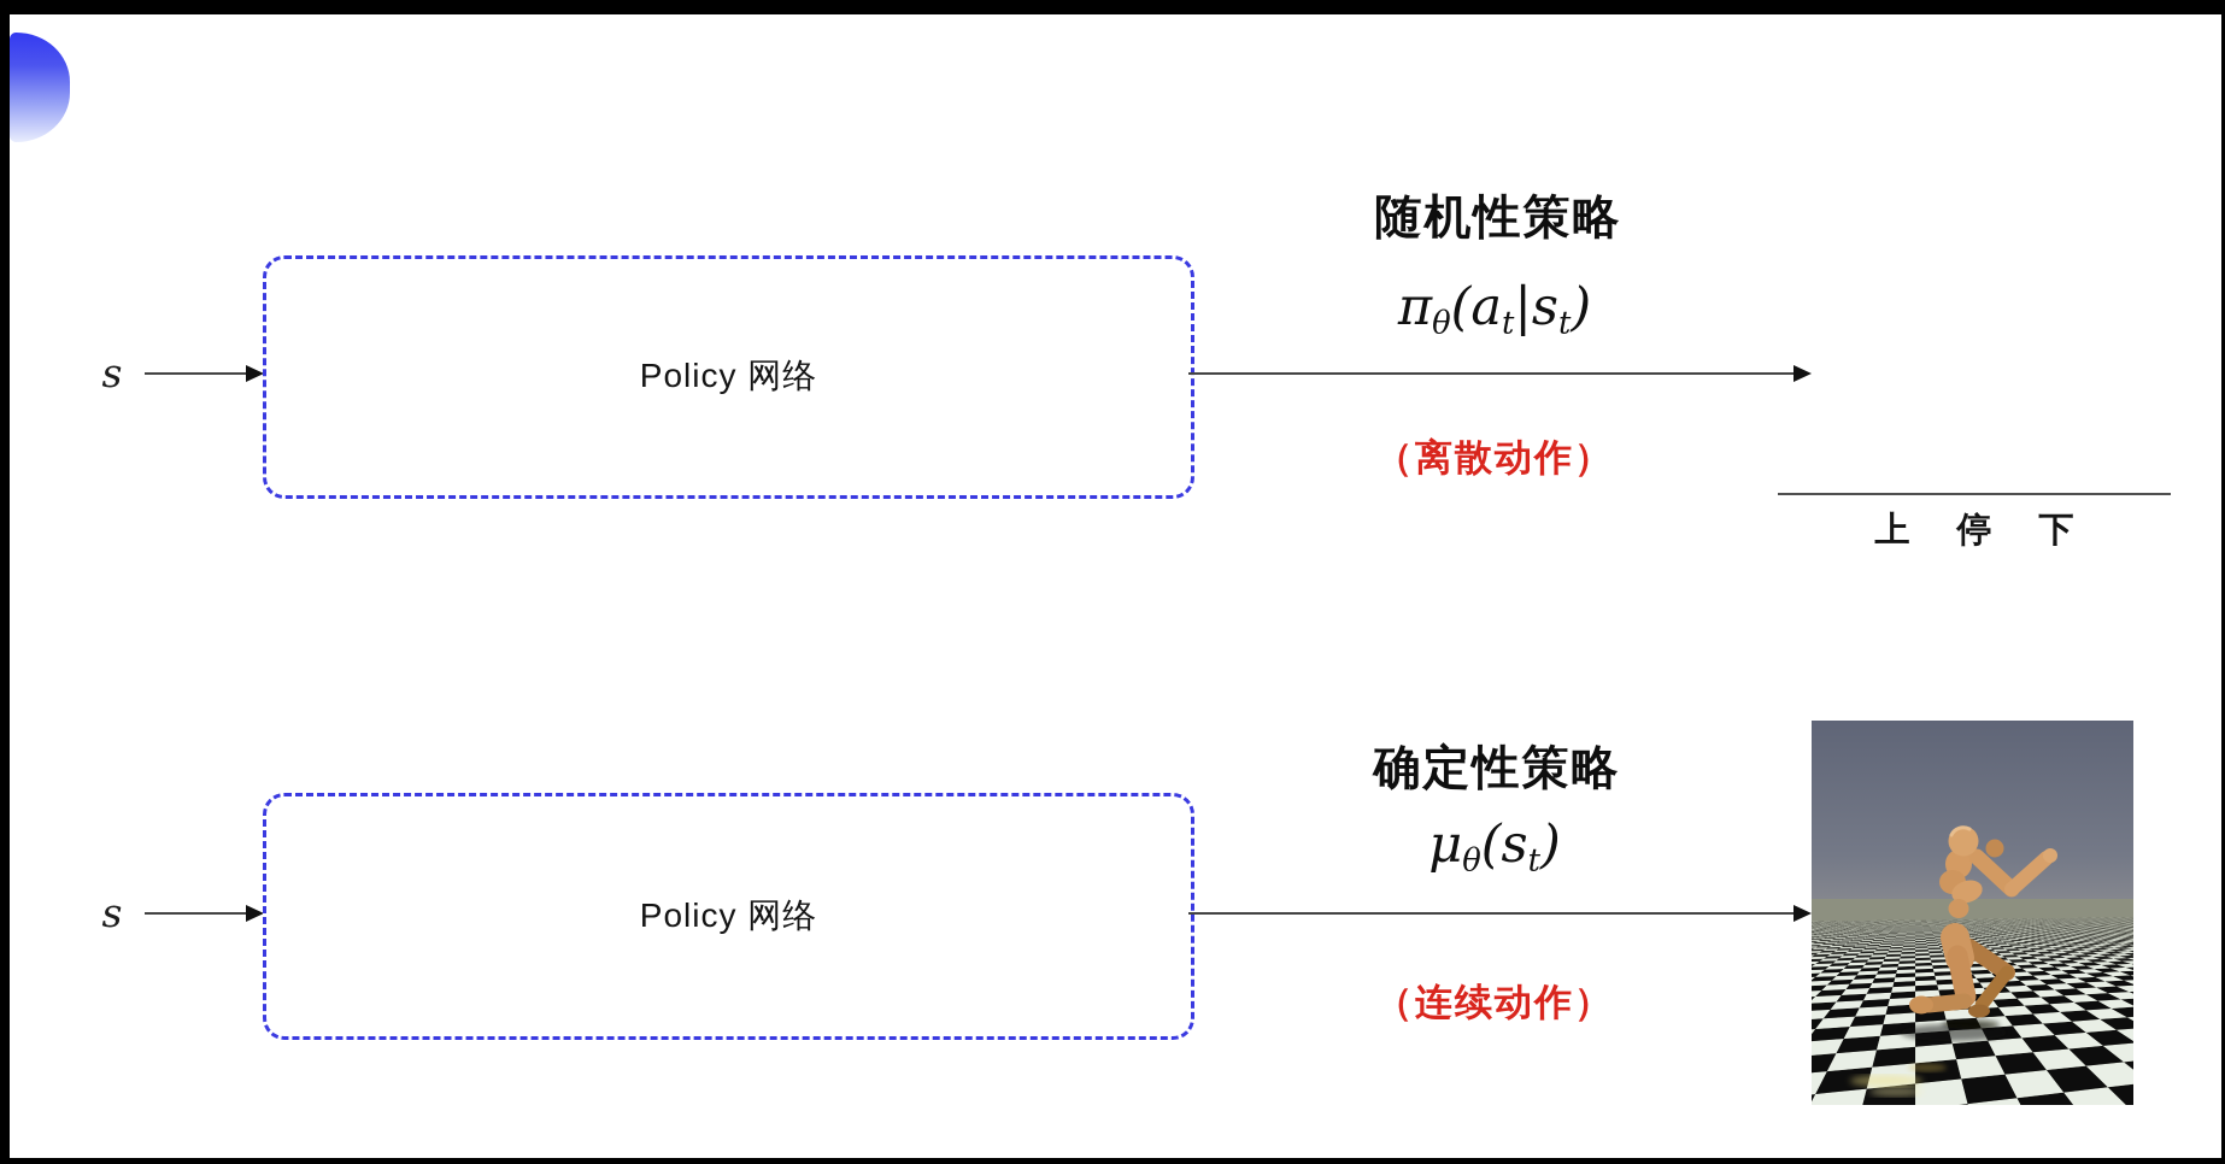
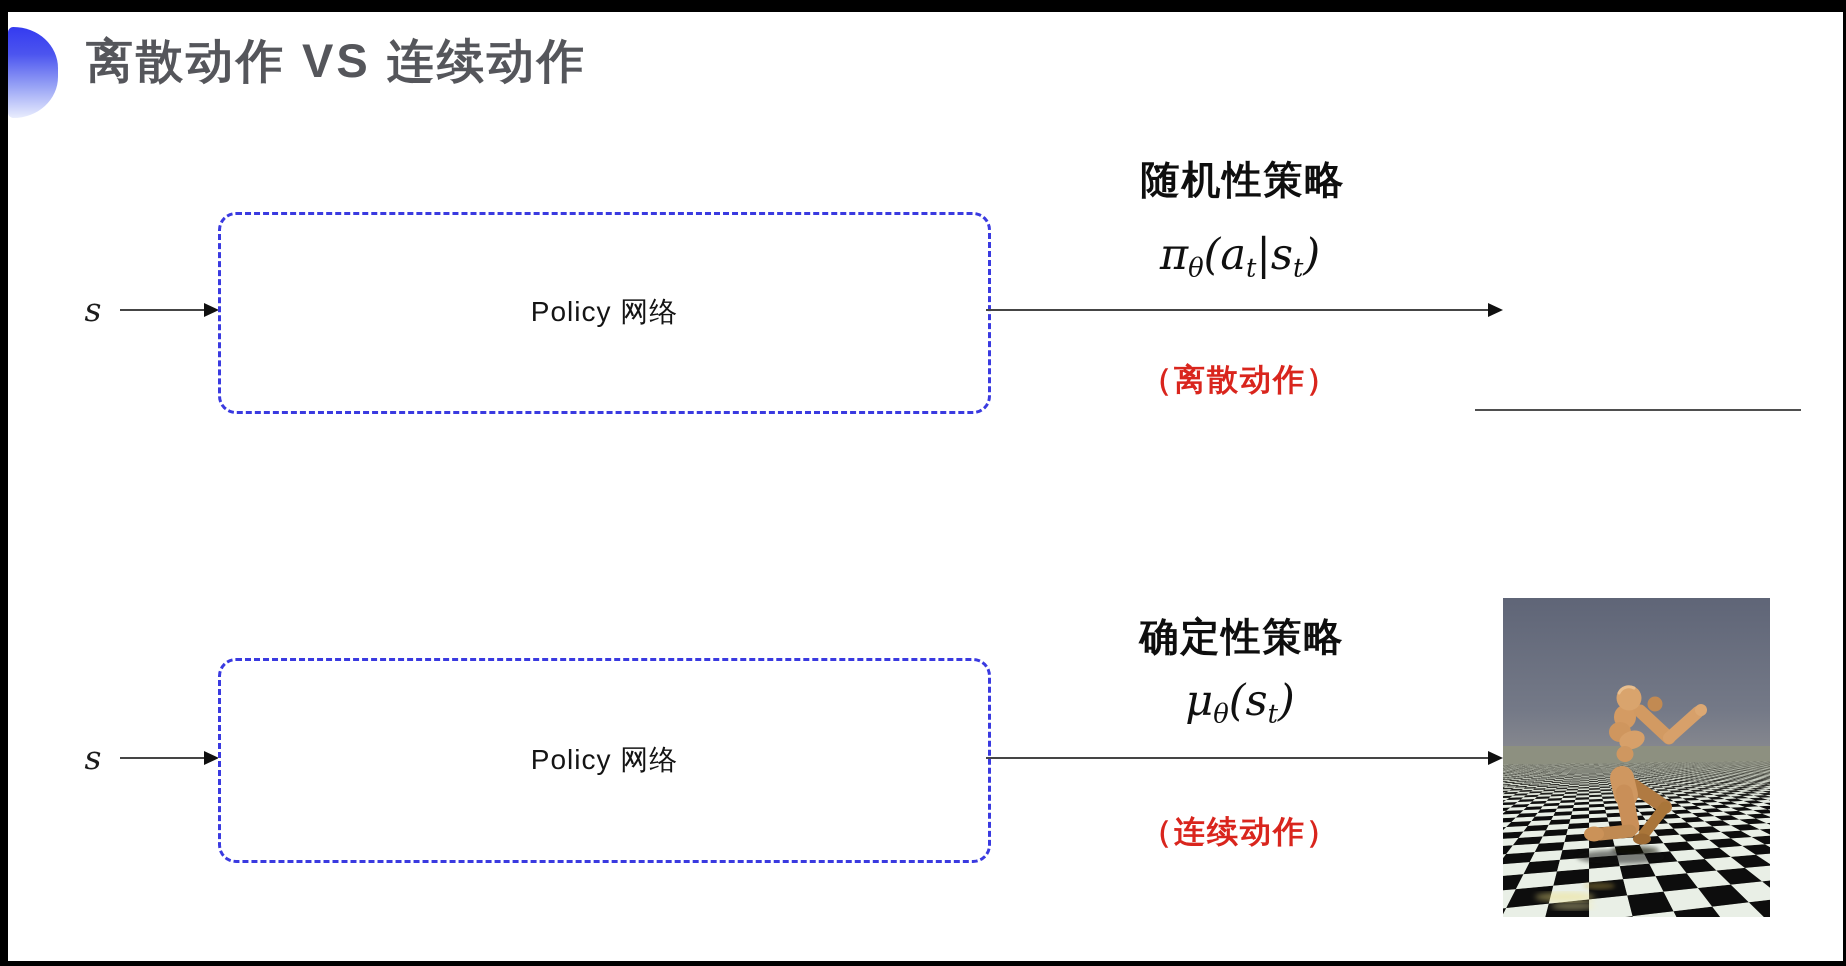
+ 离散动作 VS 连续动作
  s
  Policy 网络
  随机性策略
  πθ(at|st)
  （离散动作）
- 上
- 停
- 下
  s
  Policy 网络
  确定性策略
  μθ(st)
  （连续动作）
